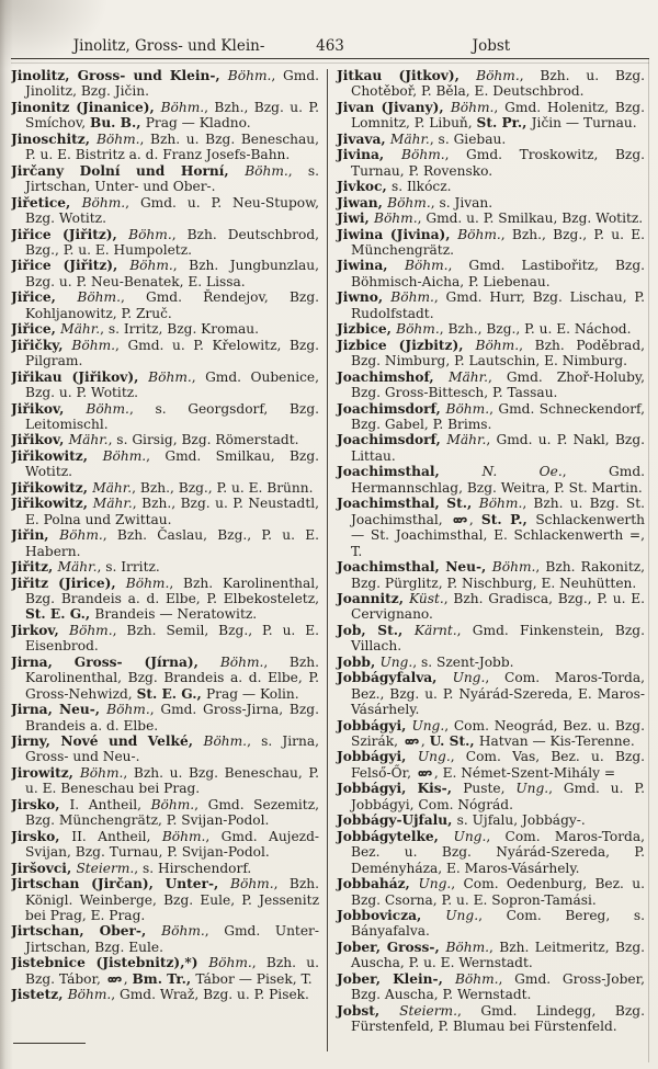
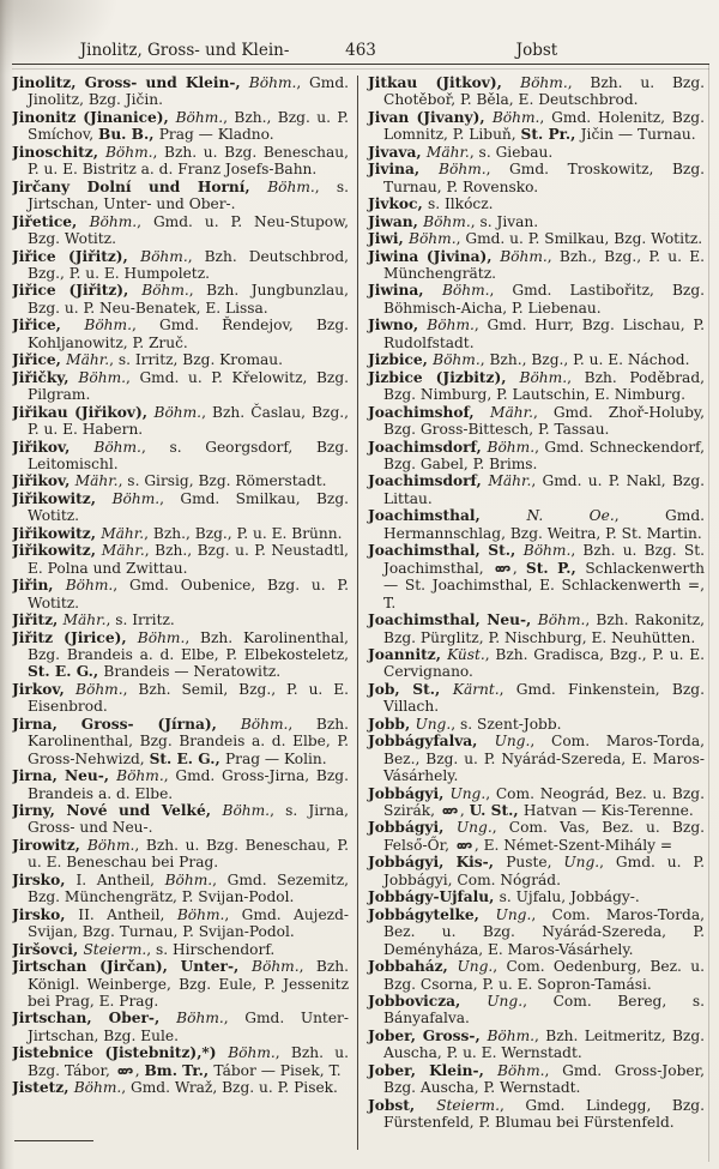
  Jinolitz, Gross- und Klein-
  463
  Jobst
  Jinolitz, Gross- und Klein-, Böhm., Gmd. Jinolitz, Bzg. Jičin.
  Jinonitz (Jinanice), Böhm., Bzh., Bzg. u. P. Smíchov, Bu. B., Prag — Kladno.
  Jinoschitz, Böhm., Bzh. u. Bzg. Beneschau, P. u. E. Bistritz a. d. Franz Josefs-Bahn.
  Jirčany Dolní und Horní, Böhm., s. Jirtschan, Unter- und Ober-.
  Jiřetice, Böhm., Gmd. u. P. Neu-Stupow, Bzg. Wotitz.
  Jiřice (Jiřitz), Böhm., Bzh. Deutschbrod, Bzg., P. u. E. Humpoletz.
  Jiřice (Jiřitz), Böhm., Bzh. Jungbunzlau, Bzg. u. P. Neu-Benatek, E. Lissa.
  Jiřice, Böhm., Gmd. Řendejov, Bzg. Kohljanowitz, P. Zruč.
  Jiřice, Mähr., s. Irritz, Bzg. Kromau.
  Jiřičky, Böhm., Gmd. u. P. Křelowitz, Bzg. Pilgram.
- Jiřikau (Jiřikov), Böhm., Gmd. Oubenice, Bzg. u. P. Wotitz.
+ Jiřikau (Jiřikov), Böhm., Bzh. Časlau, Bzg., P. u. E. Habern.
  Jiřikov, Böhm., s. Georgsdorf, Bzg. Leitomischl.
  Jiřikov, Mähr., s. Girsig, Bzg. Römerstadt.
  Jiřikowitz, Böhm., Gmd. Smilkau, Bzg. Wotitz.
  Jiřikowitz, Mähr., Bzh., Bzg., P. u. E. Brünn.
  Jiřikowitz, Mähr., Bzh., Bzg. u. P. Neustadtl, E. Polna und Zwittau.
- Jiřin, Böhm., Bzh. Časlau, Bzg., P. u. E. Habern.
+ Jiřin, Böhm., Gmd. Oubenice, Bzg. u. P. Wotitz.
  Jiřitz, Mähr., s. Irritz.
  Jiřitz (Jirice), Böhm., Bzh. Karolinenthal, Bzg. Brandeis a. d. Elbe, P. Elbekosteletz, St. E. G., Brandeis — Neratowitz.
  Jirkov, Böhm., Bzh. Semil, Bzg., P. u. E. Eisenbrod.
  Jirna, Gross- (Jírna), Böhm., Bzh. Karolinenthal, Bzg. Brandeis a. d. Elbe, P. Gross-Nehwizd, St. E. G., Prag — Kolin.
  Jirna, Neu-, Böhm., Gmd. Gross-Jirna, Bzg. Brandeis a. d. Elbe.
  Jirny, Nové und Velké, Böhm., s. Jirna, Gross- und Neu-.
  Jirowitz, Böhm., Bzh. u. Bzg. Beneschau, P. u. E. Beneschau bei Prag.
  Jirsko, I. Antheil, Böhm., Gmd. Sezemitz, Bzg. Münchengrätz, P. Svijan-Podol.
  Jirsko, II. Antheil, Böhm., Gmd. Aujezd-Svijan, Bzg. Turnau, P. Svijan-Podol.
  Jiršovci, Steierm., s. Hirschendorf.
  Jirtschan (Jirčan), Unter-, Böhm., Bzh. Königl. Weinberge, Bzg. Eule, P. Jessenitz bei Prag, E. Prag.
  Jirtschan, Ober-, Böhm., Gmd. Unter-Jirtschan, Bzg. Eule.
  Jistebnice (Jistebnitz),*) Böhm., Bzh. u. Bzg. Tábor, , Bm. Tr., Tábor — Pisek, T.
  Jistetz, Böhm., Gmd. Wraž, Bzg. u. P. Pisek.
  Jitkau (Jitkov), Böhm., Bzh. u. Bzg. Chotěboř, P. Běla, E. Deutschbrod.
  Jivan (Jivany), Böhm., Gmd. Holenitz, Bzg. Lomnitz, P. Libuň, St. Pr., Jičin — Turnau.
  Jivava, Mähr., s. Giebau.
  Jivina, Böhm., Gmd. Troskowitz, Bzg. Turnau, P. Rovensko.
  Jivkoc, s. Ilkócz.
  Jiwan, Böhm., s. Jivan.
  Jiwi, Böhm., Gmd. u. P. Smilkau, Bzg. Wotitz.
  Jiwina (Jivina), Böhm., Bzh., Bzg., P. u. E. Münchengrätz.
  Jiwina, Böhm., Gmd. Lastibořitz, Bzg. Böhmisch-Aicha, P. Liebenau.
  Jiwno, Böhm., Gmd. Hurr, Bzg. Lischau, P. Rudolfstadt.
  Jizbice, Böhm., Bzh., Bzg., P. u. E. Náchod.
  Jizbice (Jizbitz), Böhm., Bzh. Poděbrad, Bzg. Nimburg, P. Lautschin, E. Nimburg.
  Joachimshof, Mähr., Gmd. Zhoř-Holuby, Bzg. Gross-Bittesch, P. Tassau.
  Joachimsdorf, Böhm., Gmd. Schneckendorf, Bzg. Gabel, P. Brims.
  Joachimsdorf, Mähr., Gmd. u. P. Nakl, Bzg. Littau.
  Joachimsthal, N. Oe., Gmd. Hermannschlag, Bzg. Weitra, P. St. Martin.
  Joachimsthal, St., Böhm., Bzh. u. Bzg. St. Joachimsthal, , St. P., Schlackenwerth — St. Joachimsthal, E. Schlackenwerth =, T.
  Joachimsthal, Neu-, Böhm., Bzh. Rakonitz, Bzg. Pürglitz, P. Nischburg, E. Neuhütten.
  Joannitz, Küst., Bzh. Gradisca, Bzg., P. u. E. Cervignano.
  Job, St., Kärnt., Gmd. Finkenstein, Bzg. Villach.
  Jobb, Ung., s. Szent-Jobb.
  Jobbágyfalva, Ung., Com. Maros-Torda, Bez., Bzg. u. P. Nyárád-Szereda, E. Maros-Vásárhely.
  Jobbágyi, Ung., Com. Neográd, Bez. u. Bzg. Szirák, , U. St., Hatvan — Kis-Terenne.
  Jobbágyi, Ung., Com. Vas, Bez. u. Bzg. Felső-Őr, , E. Német-Szent-Mihály =
  Jobbágyi, Kis-, Puste, Ung., Gmd. u. P. Jobbágyi, Com. Nógrád.
  Jobbágy-Ujfalu, s. Ujfalu, Jobbágy-.
  Jobbágytelke, Ung., Com. Maros-Torda, Bez. u. Bzg. Nyárád-Szereda, P. Deményháza, E. Maros-Vásárhely.
  Jobbaház, Ung., Com. Oedenburg, Bez. u. Bzg. Csorna, P. u. E. Sopron-Tamási.
  Jobbovicza, Ung., Com. Bereg, s. Bányafalva.
  Jober, Gross-, Böhm., Bzh. Leitmeritz, Bzg. Auscha, P. u. E. Wernstadt.
  Jober, Klein-, Böhm., Gmd. Gross-Jober, Bzg. Auscha, P. Wernstadt.
  Jobst, Steierm., Gmd. Lindegg, Bzg. Fürstenfeld, P. Blumau bei Fürstenfeld.
